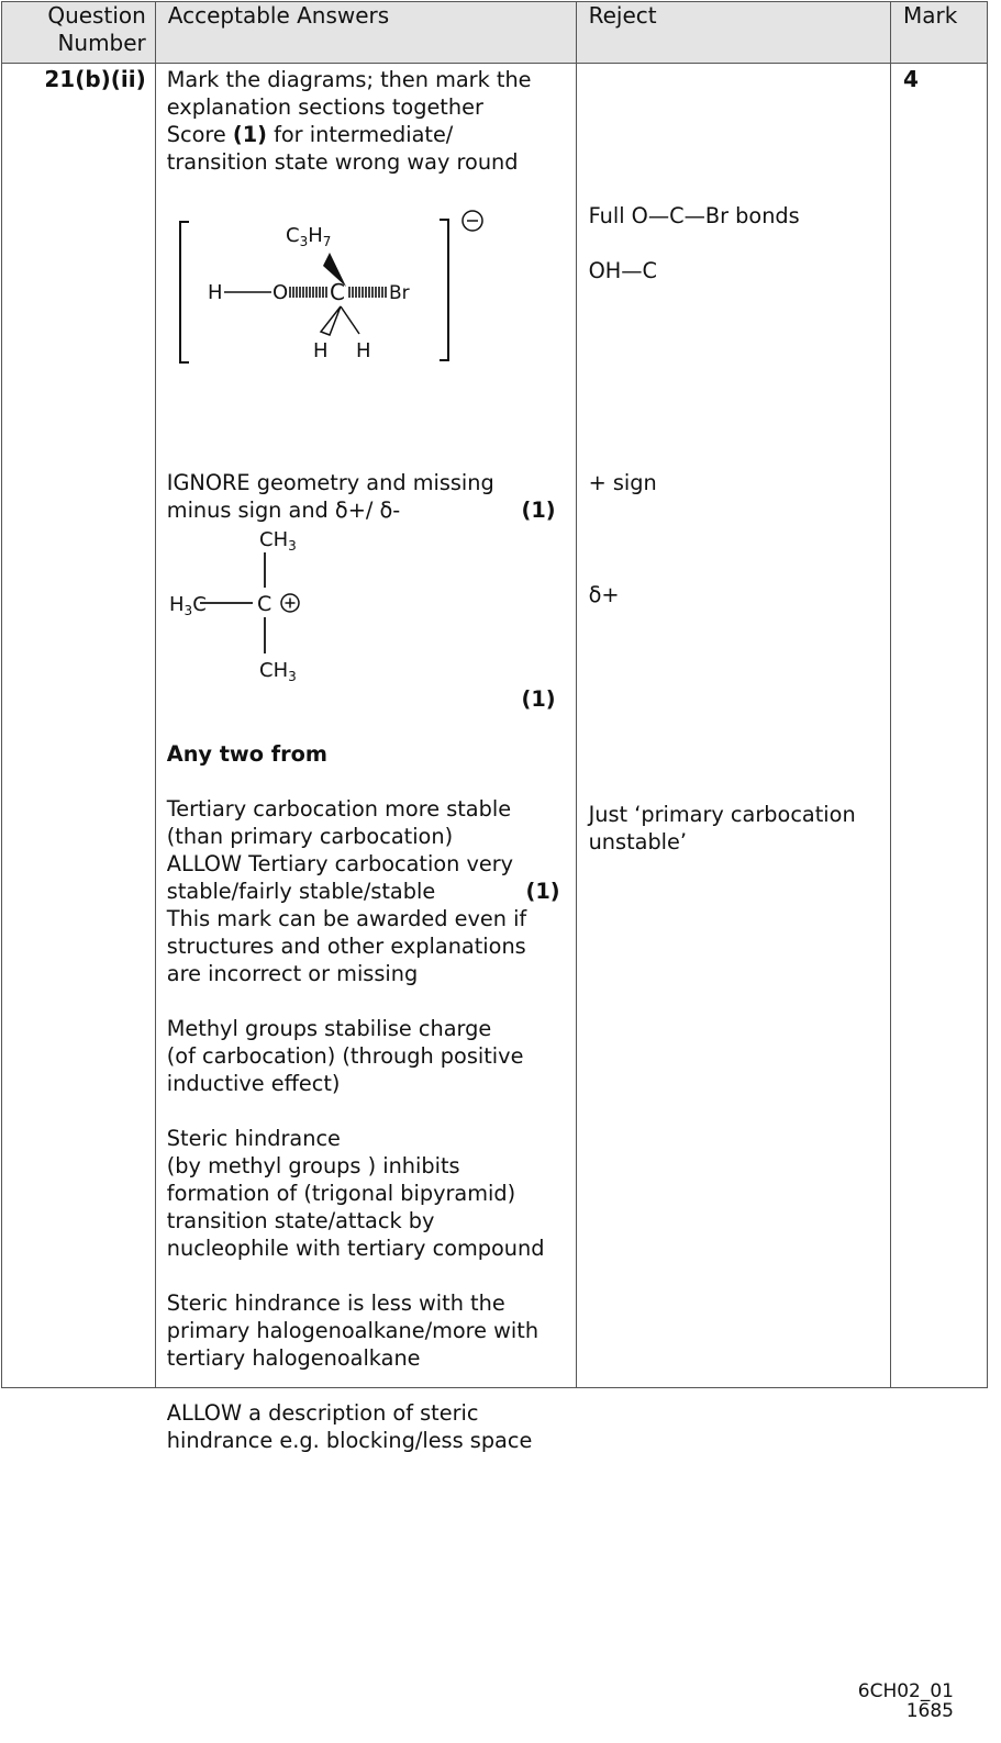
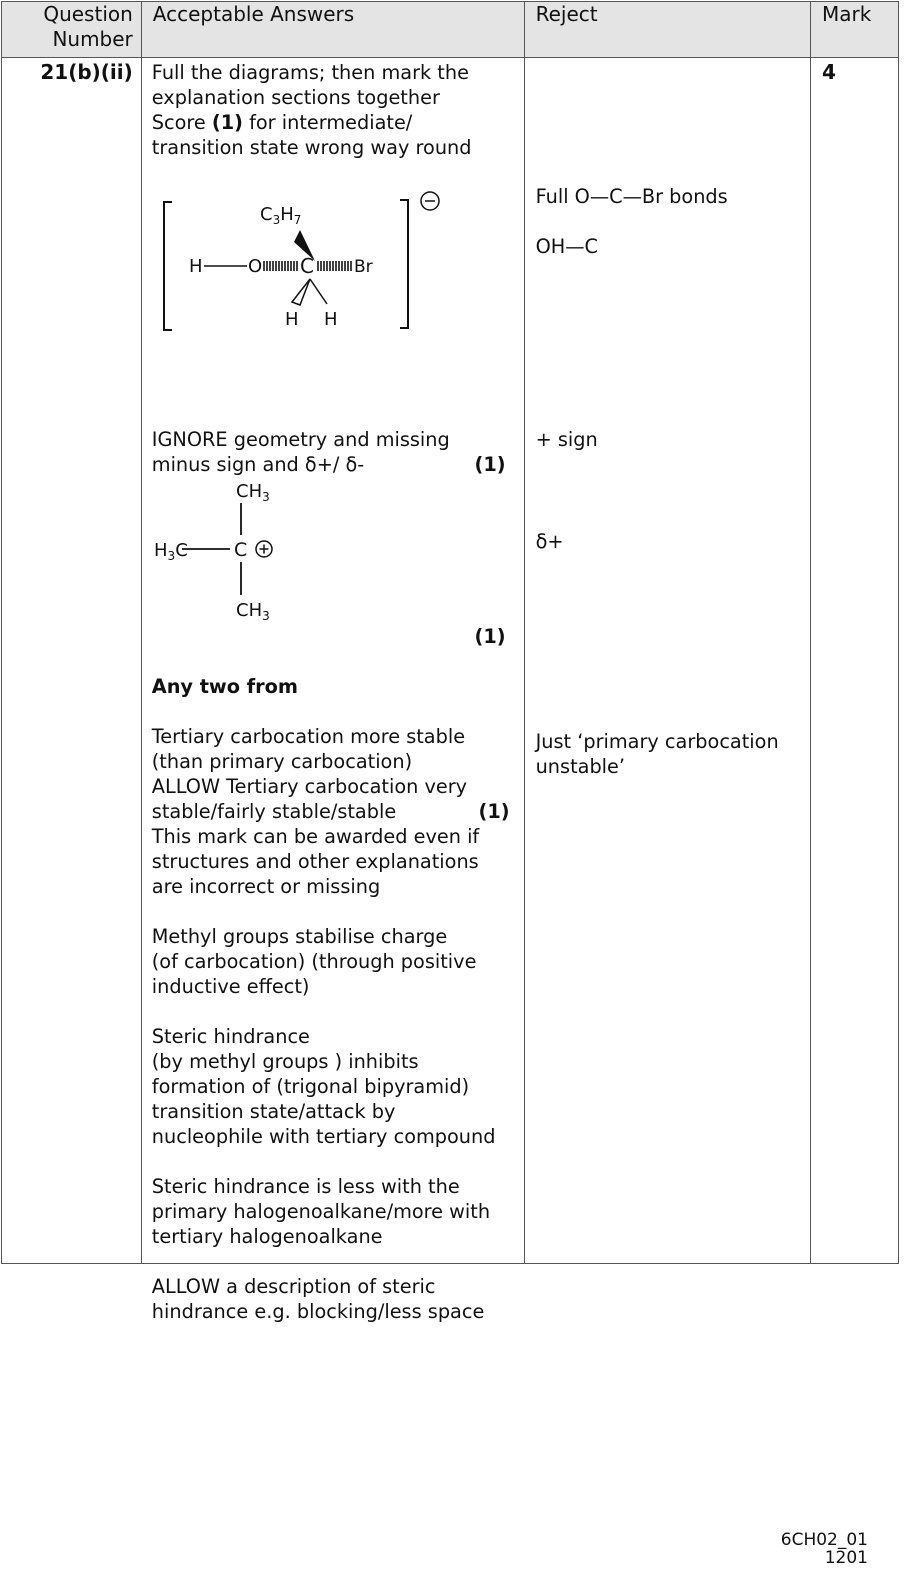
  Question Number	Acceptable Answers	Reject	Mark
- 21(b)(ii)	Mark the diagrams; then mark the explanation sections together Score (1) for intermediate/ transition state wrong way round C3H7 H O C Br H H IGNORE geometry and missing minus sign and δ+/ δ- (1) CH3 H3C C CH3 (1) Any two from Tertiary carbocation more stable (than primary carbocation) ALLOW Tertiary carbocation very stable/fairly stable/stable (1) This mark can be awarded even if structures and other explanations are incorrect or missing Methyl groups stabilise charge (of carbocation) (through positive inductive effect) Steric hindrance (by methyl groups ) inhibits formation of (trigonal bipyramid) transition state/attack by nucleophile with tertiary compound Steric hindrance is less with the primary halogenoalkane/more with tertiary halogenoalkane ALLOW a description of steric hindrance e.g. blocking/less space	Full O—C—Br bonds OH—C + sign δ+ Just ‘primary carbocation unstable’	4
+ 21(b)(ii)	Full the diagrams; then mark the explanation sections together Score (1) for intermediate/ transition state wrong way round C3H7 H O C Br H H IGNORE geometry and missing minus sign and δ+/ δ- (1) CH3 H3C C CH3 (1) Any two from Tertiary carbocation more stable (than primary carbocation) ALLOW Tertiary carbocation very stable/fairly stable/stable (1) This mark can be awarded even if structures and other explanations are incorrect or missing Methyl groups stabilise charge (of carbocation) (through positive inductive effect) Steric hindrance (by methyl groups ) inhibits formation of (trigonal bipyramid) transition state/attack by nucleophile with tertiary compound Steric hindrance is less with the primary halogenoalkane/more with tertiary halogenoalkane ALLOW a description of steric hindrance e.g. blocking/less space	Full O—C—Br bonds OH—C + sign δ+ Just ‘primary carbocation unstable’	4
  6CH02_01
- 1685
+ 1201
